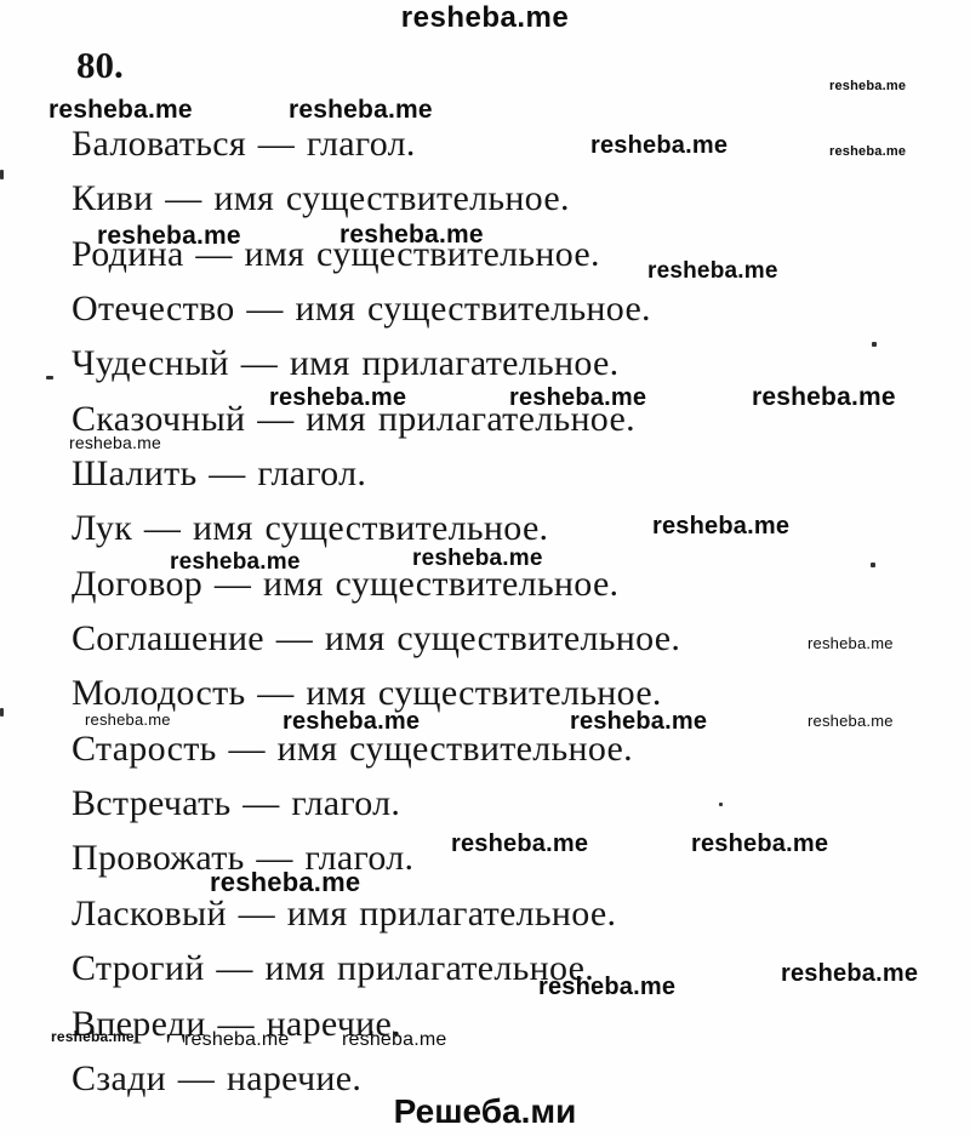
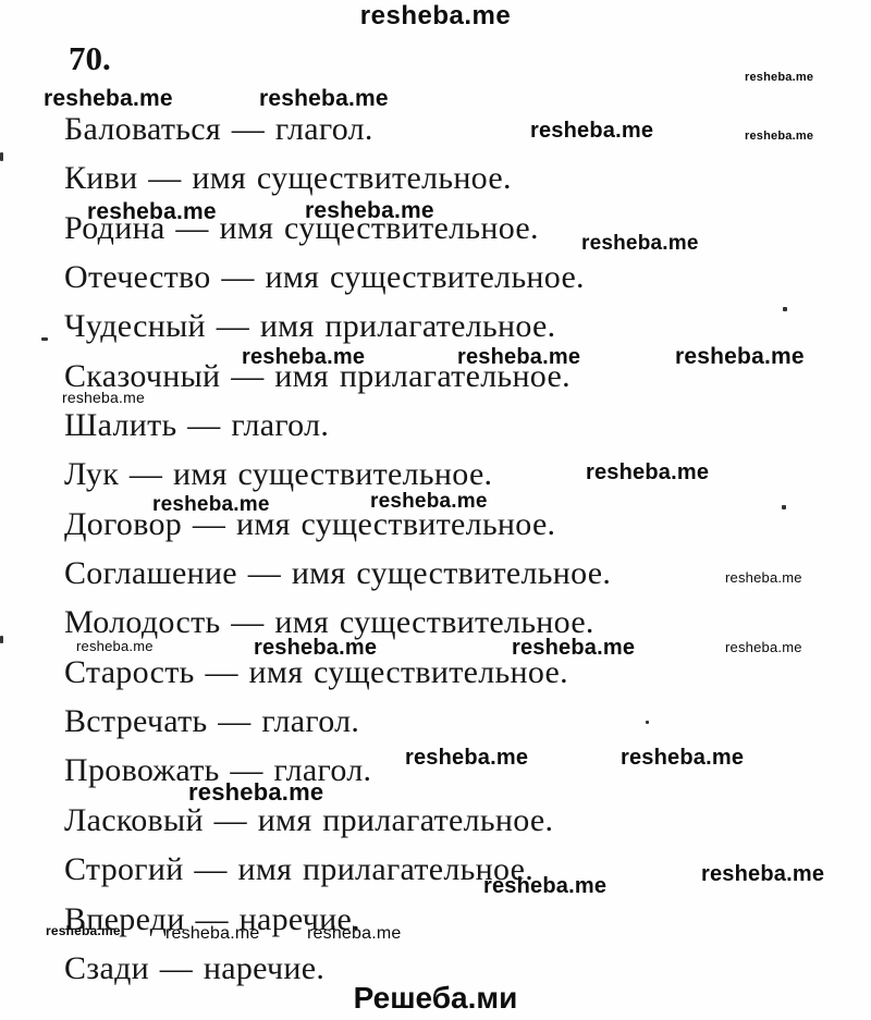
  resheba.me
- 80.
+ 70.
  Баловаться — глагол.
  Киви — имя существительное.
  Родина — имя существительное.
  Отечество — имя существительное.
  Чудесный — имя прилагательное.
  Сказочный — имя прилагательное.
  Шалить — глагол.
  Лук — имя существительное.
  Договор — имя существительное.
  Соглашение — имя существительное.
  Молодость — имя существительное.
  Старость — имя существительное.
  Встречать — глагол.
  Провожать — глагол.
  Ласковый — имя прилагательное.
  Строгий — имя прилагательное.
  Впереди — наречие.
  Сзади — наречие.
  resheba.me
  resheba.me
  resheba.me
  resheba.me
  resheba.me
  resheba.me
  resheba.me
  resheba.me
  resheba.me
  resheba.me
  resheba.me
  resheba.me
  resheba.me
  resheba.me
  resheba.me
  resheba.me
  resheba.me
  resheba.me
  resheba.me
  resheba.me
  resheba.me
  resheba.me
  resheba.me
  resheba.me
  resheba.me
  resheba.me
  resheba.me
  resheba.me
  Решеба.ми
